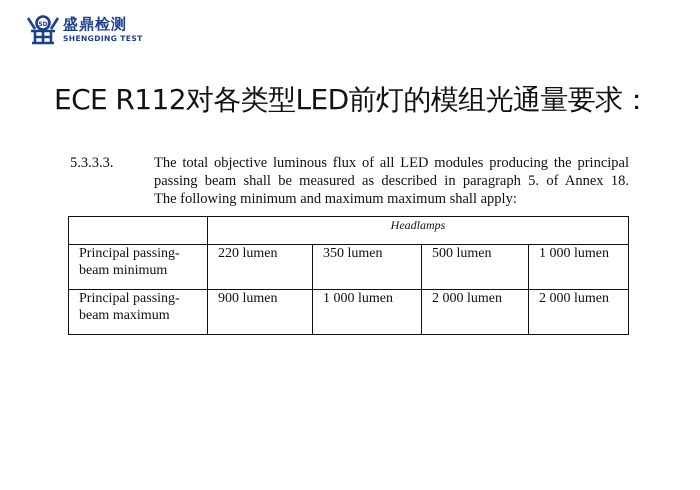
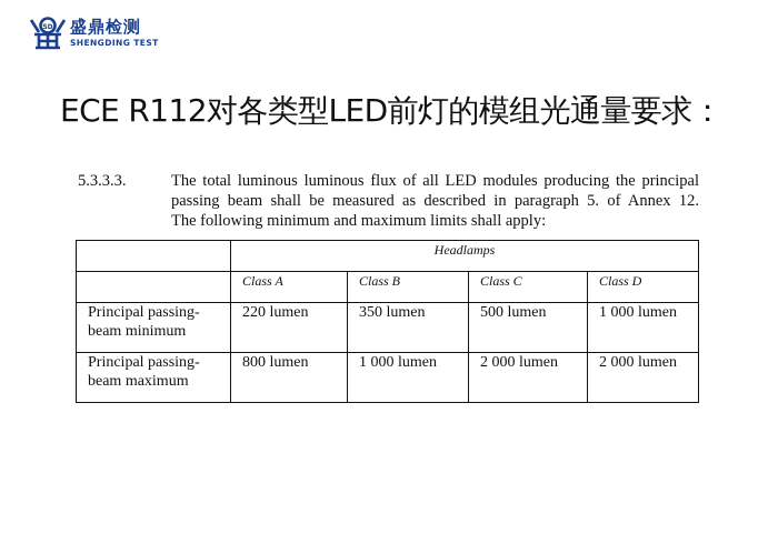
  盛鼎检测
  SHENGDING TEST
  ECE R112对各类型LED前灯的模组光通量要求：
  5.3.3.3.
- The total objective luminous flux of all LED modules producing the principal
+ The total luminous luminous flux of all LED modules producing the principal
- passing beam shall be measured as described in paragraph 5. of Annex 18.
+ passing beam shall be measured as described in paragraph 5. of Annex 12.
- The following minimum and maximum maximum shall apply:
+ The following minimum and maximum limits shall apply:
  	Headlamps
+ 	Class A	Class B	Class C	Class D
  Principal passing- beam minimum	220 lumen	350 lumen	500 lumen	1 000 lumen
- Principal passing- beam maximum	900 lumen	1 000 lumen	2 000 lumen	2 000 lumen
+ Principal passing- beam maximum	800 lumen	1 000 lumen	2 000 lumen	2 000 lumen
